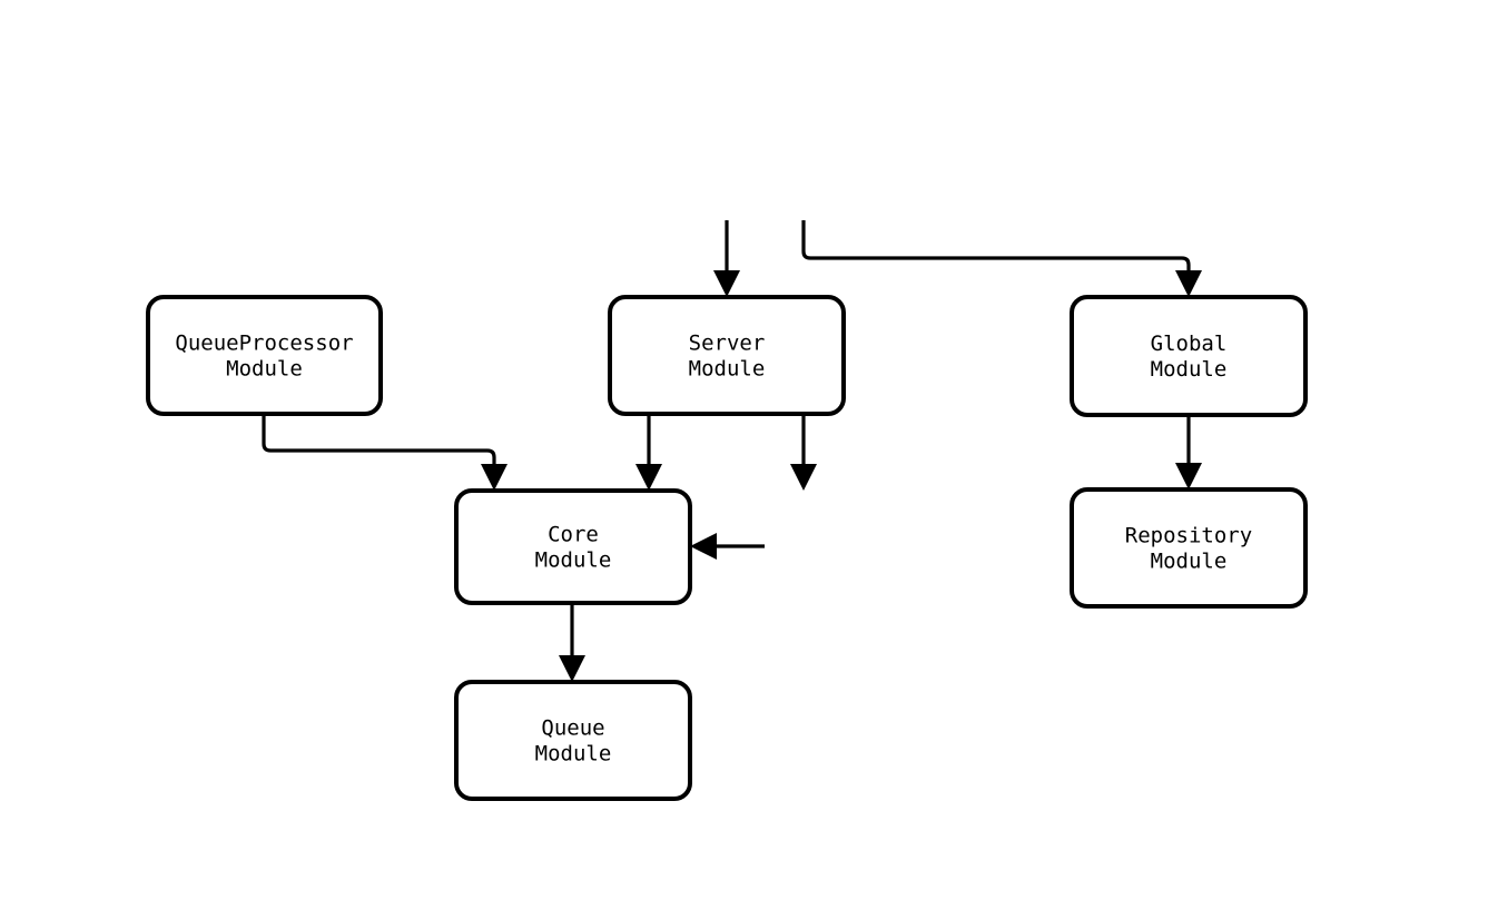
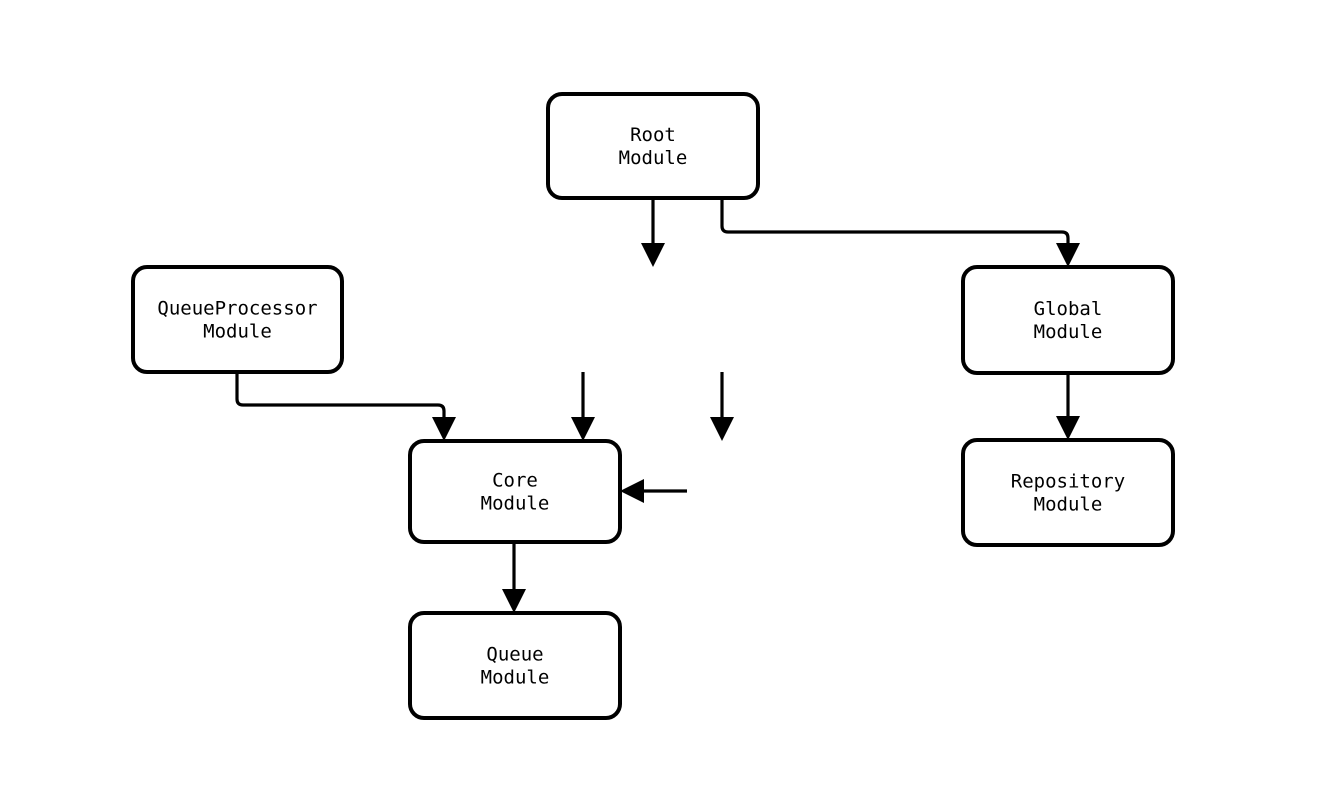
+ Root Module
  QueueProcessor Module
- Server Module
  Global Module
  Core Module
  Repository Module
  Queue Module
